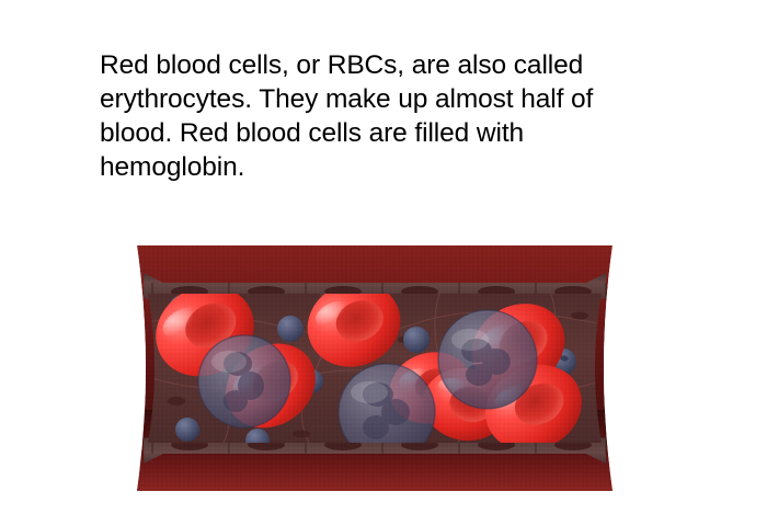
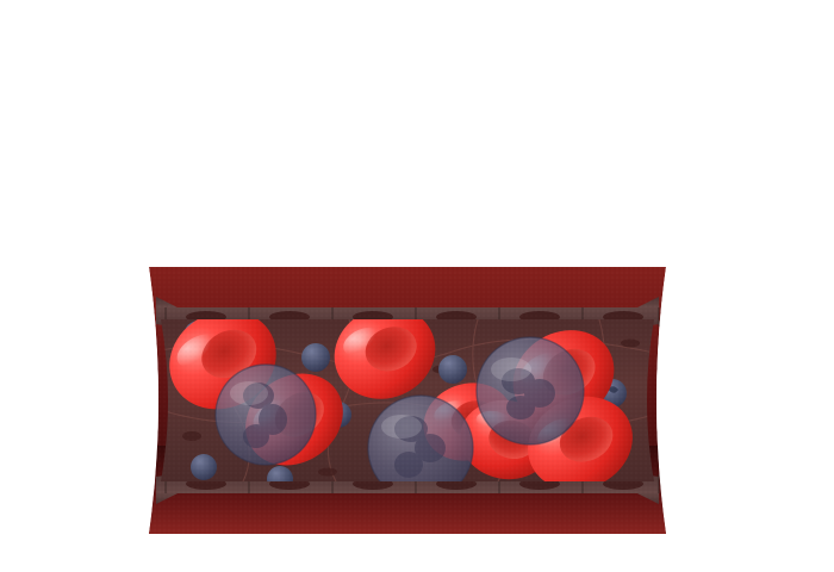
- Red blood cells, or RBCs, are also called erythrocytes. They make up almost half of blood. Red blood cells are filled with hemoglobin.
